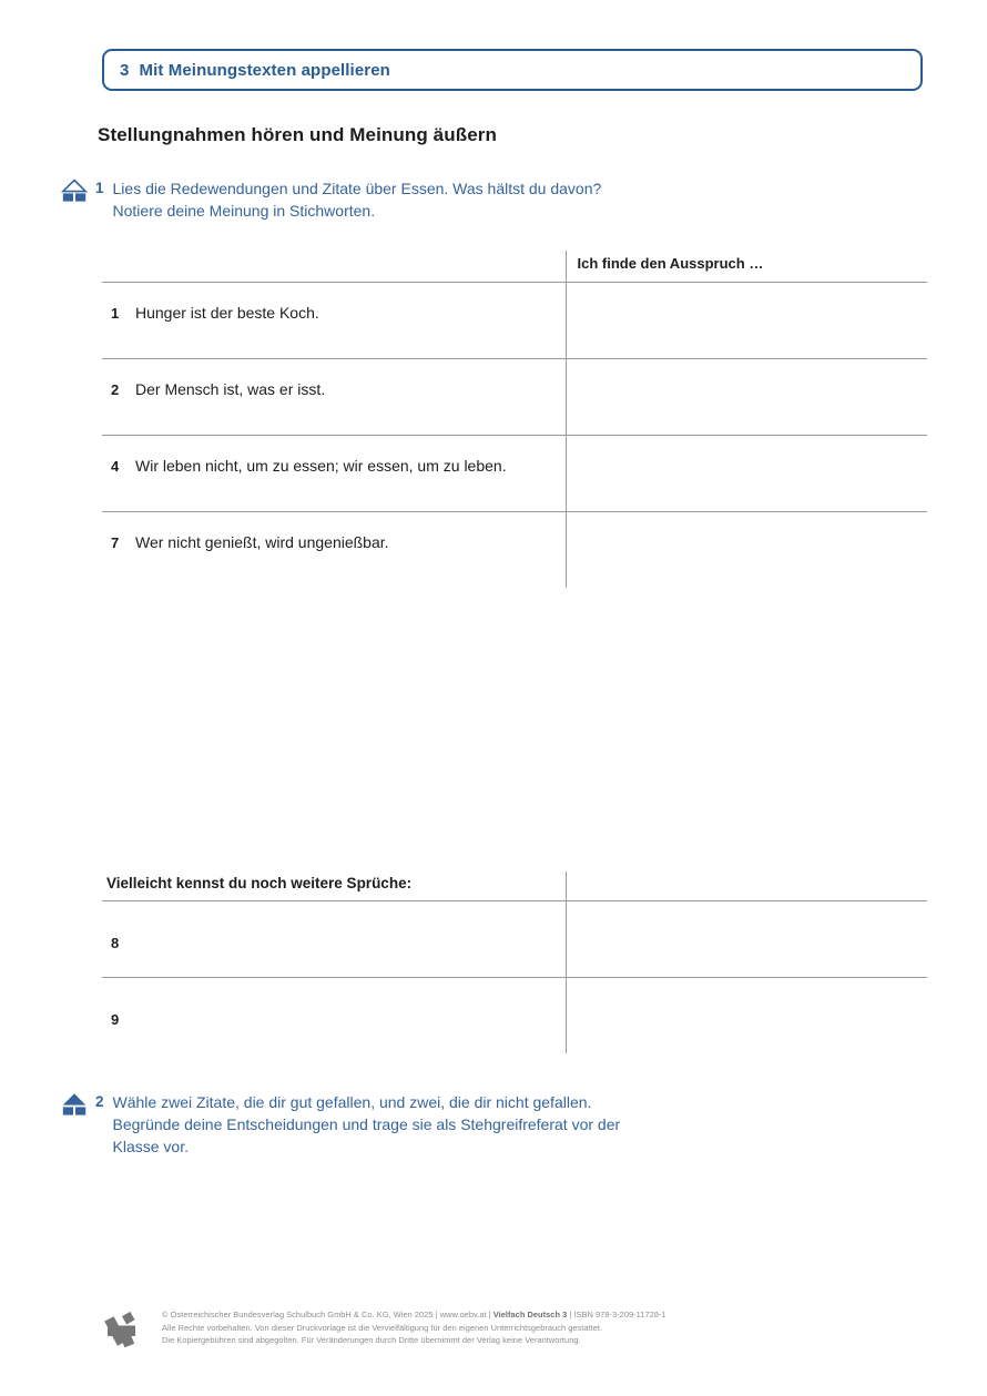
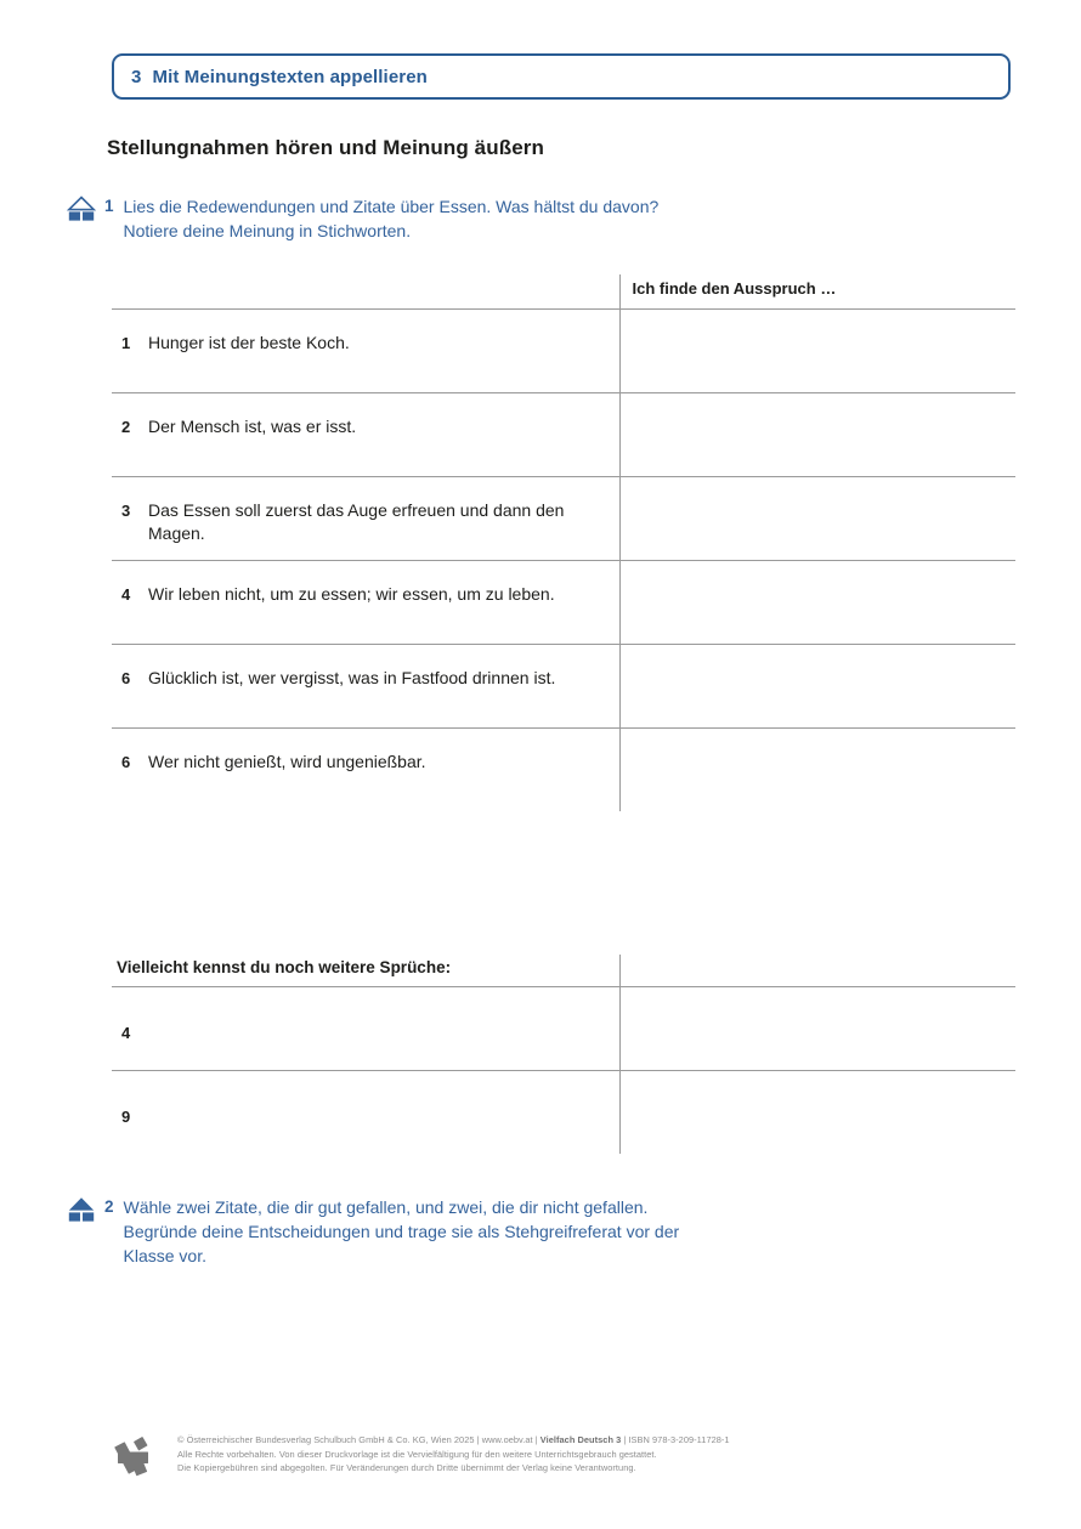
  3
  Mit Meinungstexten appellieren
  Stellungnahmen hören und Meinung äußern
  1
  Lies die Redewendungen und Zitate über Essen. Was hältst du davon?
  Notiere deine Meinung in Stichworten.
  	Ich finde den Ausspruch …
  1 Hunger ist der beste Koch.
  2 Der Mensch ist, was er isst.
+ 3 Das Essen soll zuerst das Auge erfreuen und dann den Magen.
  4 Wir leben nicht, um zu essen; wir essen, um zu leben.
+ 6 Glücklich ist, wer vergisst, was in Fastfood drinnen ist.
- 7 Wer nicht genießt, wird ungenießbar.
+ 6 Wer nicht genießt, wird ungenießbar.
  Vielleicht kennst du noch weitere Sprüche:
- 8
+ 4
  9
  2
  Wähle zwei Zitate, die dir gut gefallen, und zwei, die dir nicht gefallen.
  Begründe deine Entscheidungen und trage sie als Stehgreifreferat vor der
  Klasse vor.
  © Österreichischer Bundesverlag Schulbuch GmbH & Co. KG, Wien 2025 | www.oebv.at | Vielfach Deutsch 3 | ISBN 978-3-209-11728-1
- Alle Rechte vorbehalten. Von dieser Druckvorlage ist die Vervielfältigung für den eigenen Unterrichtsgebrauch gestattet.
+ Alle Rechte vorbehalten. Von dieser Druckvorlage ist die Vervielfältigung für den weitere Unterrichtsgebrauch gestattet.
  Die Kopiergebühren sind abgegolten. Für Veränderungen durch Dritte übernimmt der Verlag keine Verantwortung.
